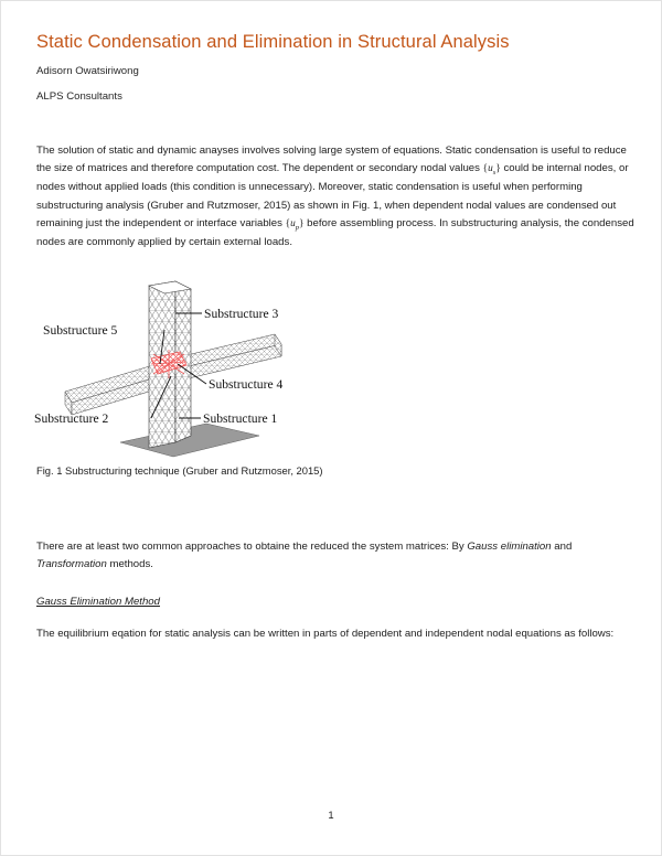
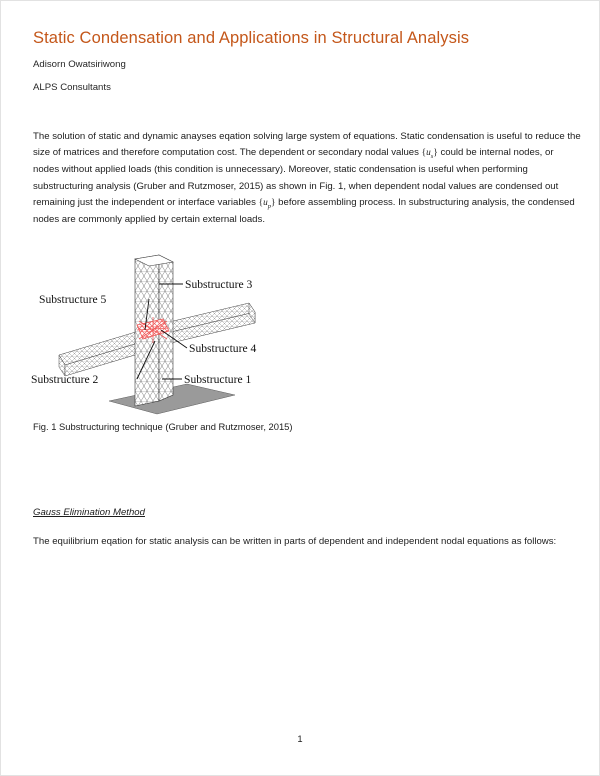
- Static Condensation and Elimination in Structural Analysis
+ Static Condensation and Applications in Structural Analysis
  Adisorn Owatsiriwong
  ALPS Consultants
- The solution of static and dynamic anayses involves solving large system of equations. Static condensation is useful to reduce the size of matrices and therefore computation cost. The dependent or secondary nodal values {u } could be internal nodes, or nodes without applied loads (this condition is unnecessary). Moreover, static condensation is useful when performing substructuring analysis (Gruber and Rutzmoser, 2015) as shown in Fig. 1, when dependent nodal values are condensed out remaining just the independent or interface variables {u } before assembling process. In substructuring analysis, the condensed nodes are commonly applied by certain external loads.
+ The solution of static and dynamic anayses eqation solving large system of equations. Static condensation is useful to reduce the size of matrices and therefore computation cost. The dependent or secondary nodal values {u } could be internal nodes, or nodes without applied loads (this condition is unnecessary). Moreover, static condensation is useful when performing substructuring analysis (Gruber and Rutzmoser, 2015) as shown in Fig. 1, when dependent nodal values are condensed out remaining just the independent or interface variables {u } before assembling process. In substructuring analysis, the condensed nodes are commonly applied by certain external loads.
  Substructure 3
  Substructure 5
  Substructure 4
  Substructure 2
  Substructure 1
  Fig. 1 Substructuring technique (Gruber and Rutzmoser, 2015)
- There are at least two common approaches to obtaine the reduced the system matrices: By Gauss elimination and Transformation methods.
  Gauss Elimination Method
  The equilibrium eqation for static analysis can be written in parts of dependent and independent nodal equations as follows:
  1
